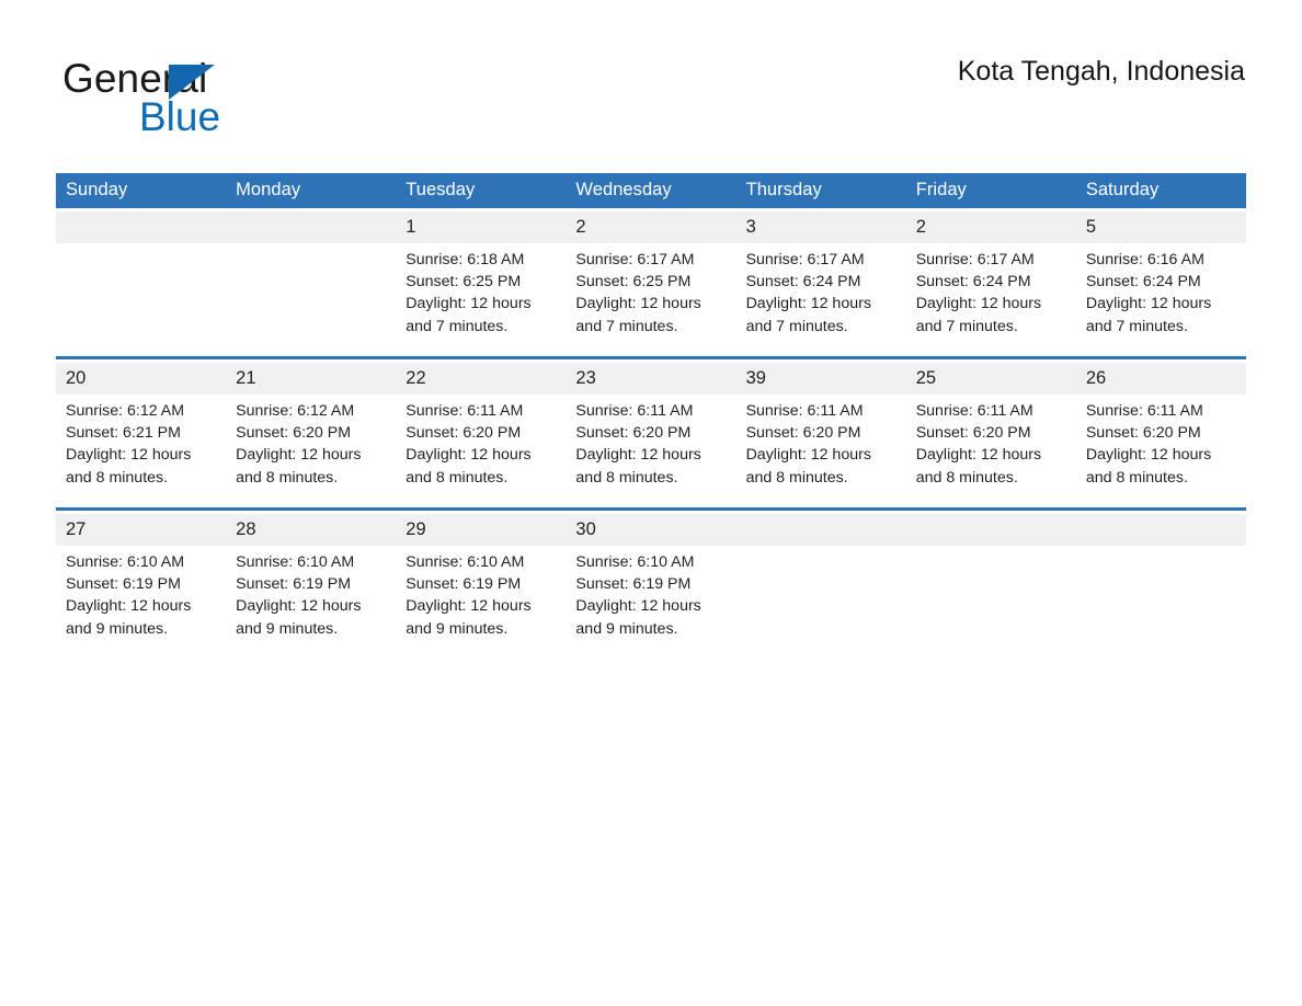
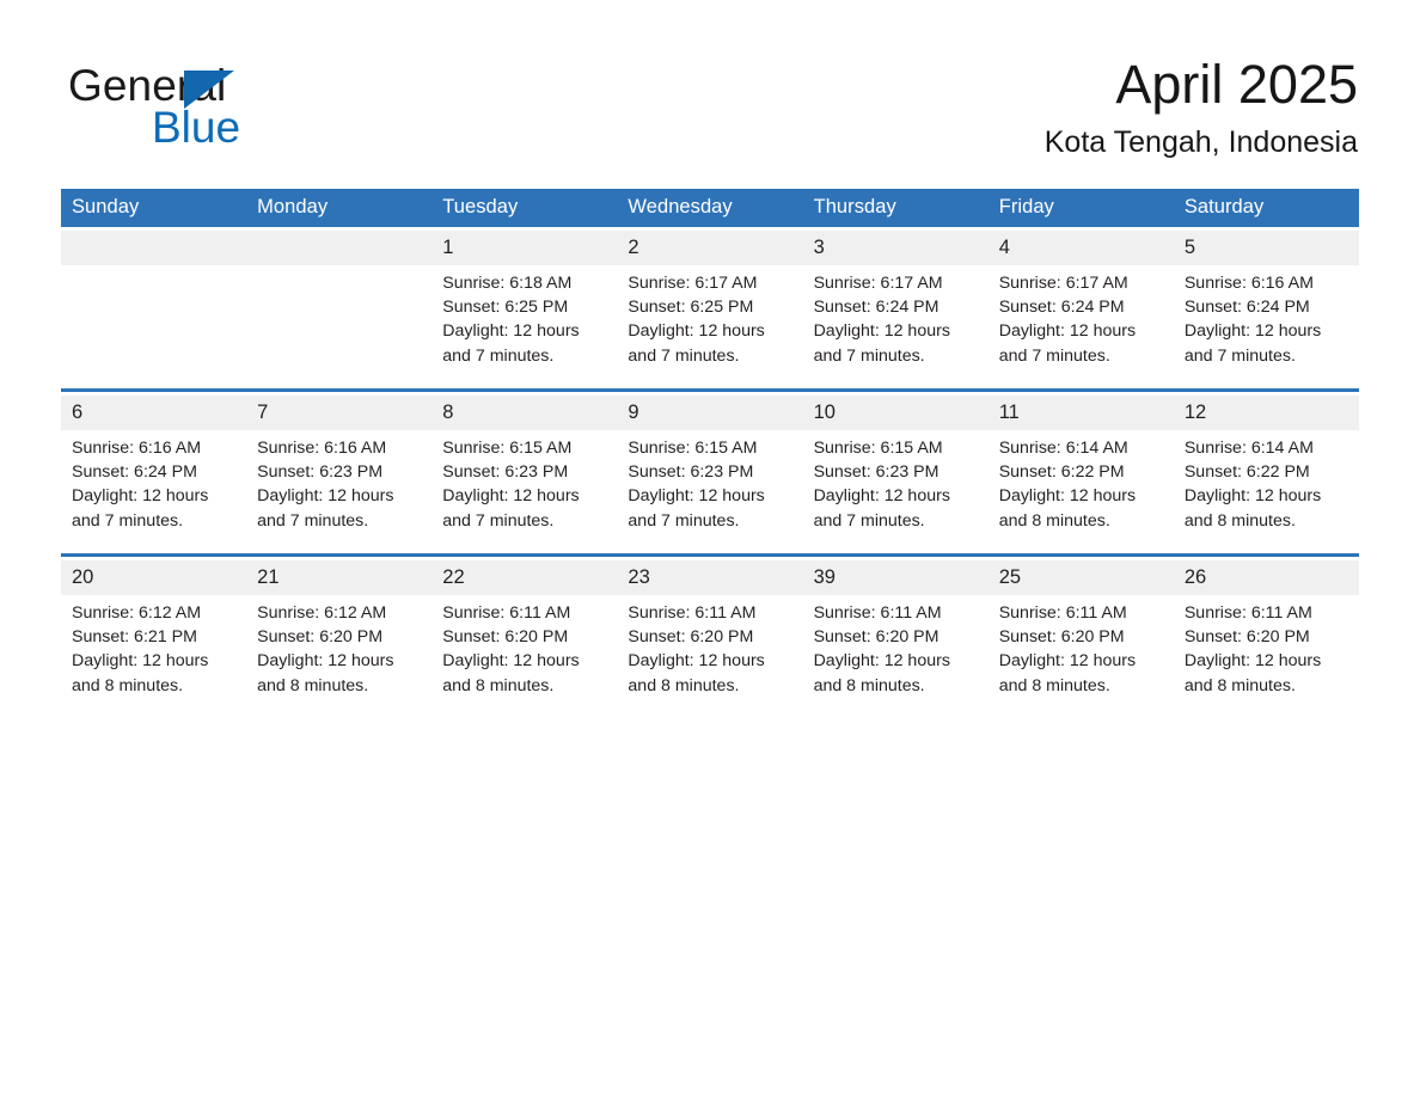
  General
  Blue
+ April 2025
  Kota Tengah, Indonesia
  Sunday	Monday	Tuesday	Wednesday	Thursday	Friday	Saturday
- 		1Sunrise: 6:18 AMSunset: 6:25 PMDaylight: 12 hours and 7 minutes.	2Sunrise: 6:17 AMSunset: 6:25 PMDaylight: 12 hours and 7 minutes.	3Sunrise: 6:17 AMSunset: 6:24 PMDaylight: 12 hours and 7 minutes.	2Sunrise: 6:17 AMSunset: 6:24 PMDaylight: 12 hours and 7 minutes.	5Sunrise: 6:16 AMSunset: 6:24 PMDaylight: 12 hours and 7 minutes.
+ 		1Sunrise: 6:18 AMSunset: 6:25 PMDaylight: 12 hours and 7 minutes.	2Sunrise: 6:17 AMSunset: 6:25 PMDaylight: 12 hours and 7 minutes.	3Sunrise: 6:17 AMSunset: 6:24 PMDaylight: 12 hours and 7 minutes.	4Sunrise: 6:17 AMSunset: 6:24 PMDaylight: 12 hours and 7 minutes.	5Sunrise: 6:16 AMSunset: 6:24 PMDaylight: 12 hours and 7 minutes.
+ 6Sunrise: 6:16 AMSunset: 6:24 PMDaylight: 12 hours and 7 minutes.	7Sunrise: 6:16 AMSunset: 6:23 PMDaylight: 12 hours and 7 minutes.	8Sunrise: 6:15 AMSunset: 6:23 PMDaylight: 12 hours and 7 minutes.	9Sunrise: 6:15 AMSunset: 6:23 PMDaylight: 12 hours and 7 minutes.	10Sunrise: 6:15 AMSunset: 6:23 PMDaylight: 12 hours and 7 minutes.	11Sunrise: 6:14 AMSunset: 6:22 PMDaylight: 12 hours and 8 minutes.	12Sunrise: 6:14 AMSunset: 6:22 PMDaylight: 12 hours and 8 minutes.
  20Sunrise: 6:12 AMSunset: 6:21 PMDaylight: 12 hours and 8 minutes.	21Sunrise: 6:12 AMSunset: 6:20 PMDaylight: 12 hours and 8 minutes.	22Sunrise: 6:11 AMSunset: 6:20 PMDaylight: 12 hours and 8 minutes.	23Sunrise: 6:11 AMSunset: 6:20 PMDaylight: 12 hours and 8 minutes.	39Sunrise: 6:11 AMSunset: 6:20 PMDaylight: 12 hours and 8 minutes.	25Sunrise: 6:11 AMSunset: 6:20 PMDaylight: 12 hours and 8 minutes.	26Sunrise: 6:11 AMSunset: 6:20 PMDaylight: 12 hours and 8 minutes.
- 27Sunrise: 6:10 AMSunset: 6:19 PMDaylight: 12 hours and 9 minutes.	28Sunrise: 6:10 AMSunset: 6:19 PMDaylight: 12 hours and 9 minutes.	29Sunrise: 6:10 AMSunset: 6:19 PMDaylight: 12 hours and 9 minutes.	30Sunrise: 6:10 AMSunset: 6:19 PMDaylight: 12 hours and 9 minutes.
